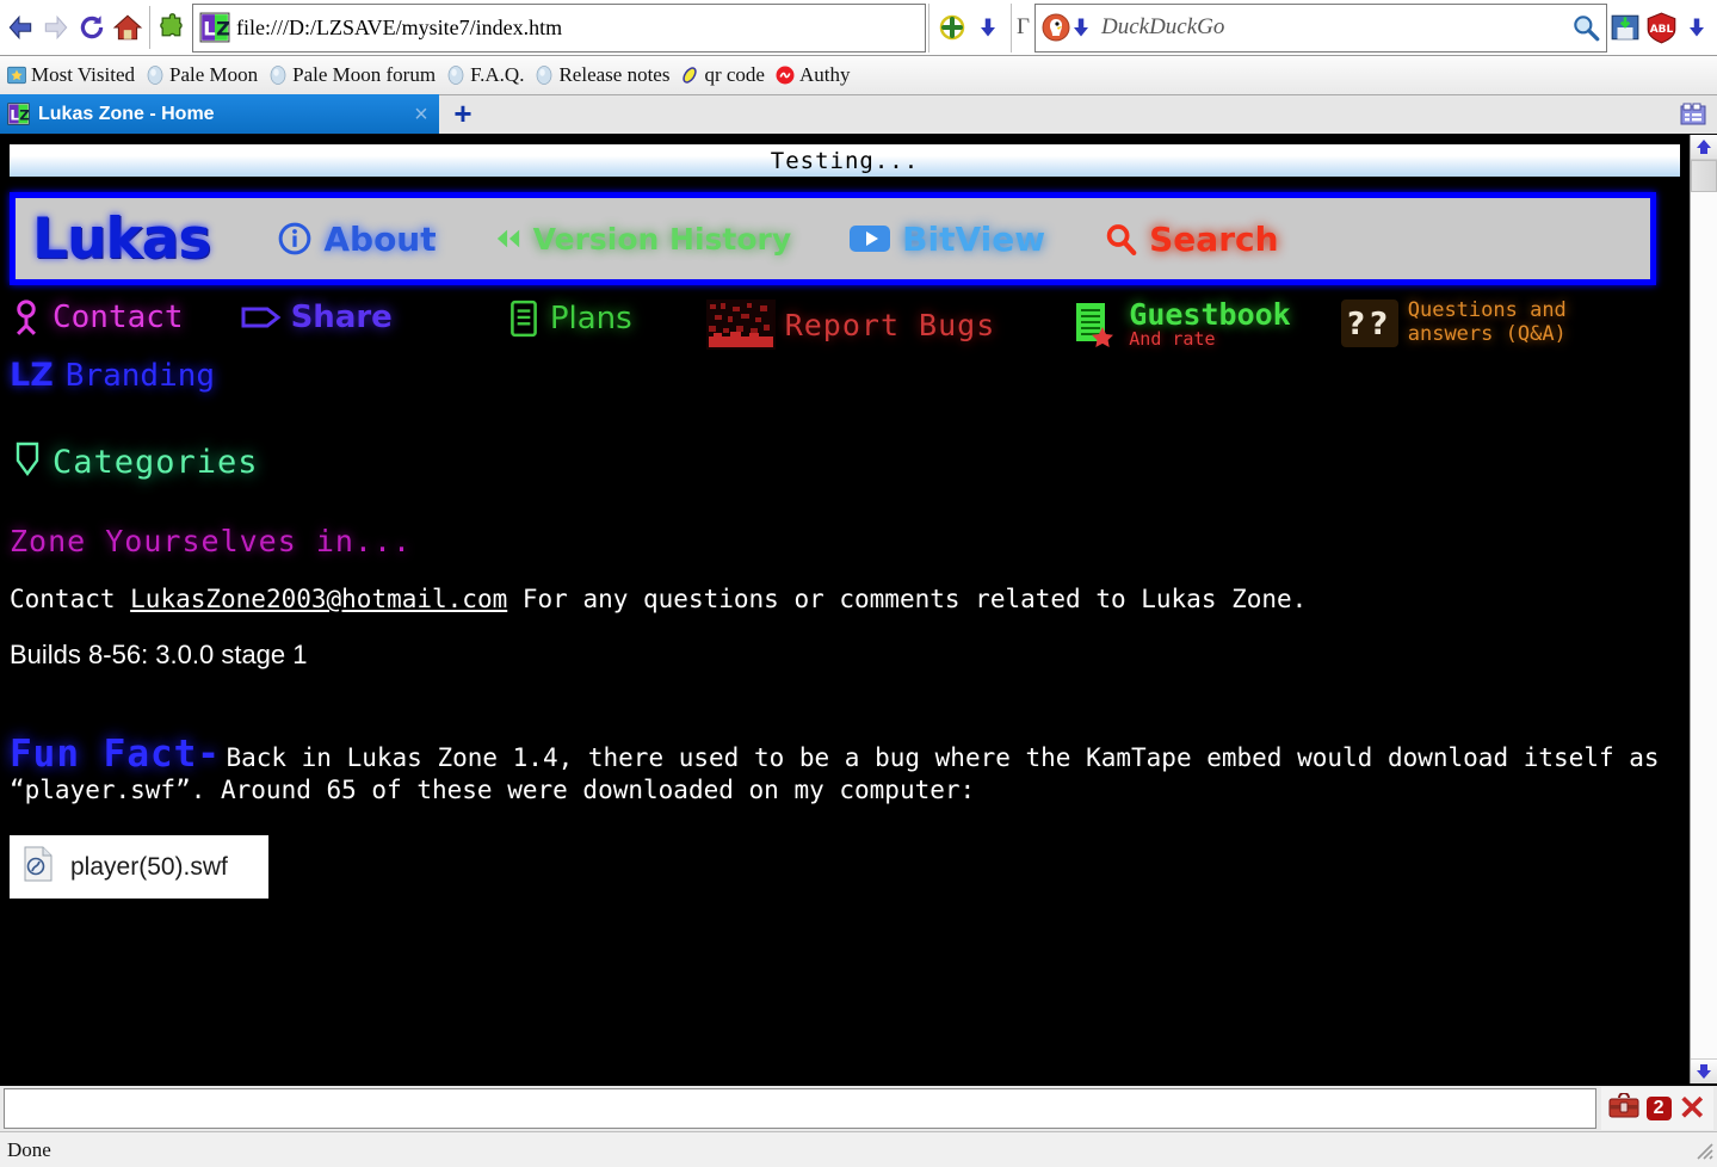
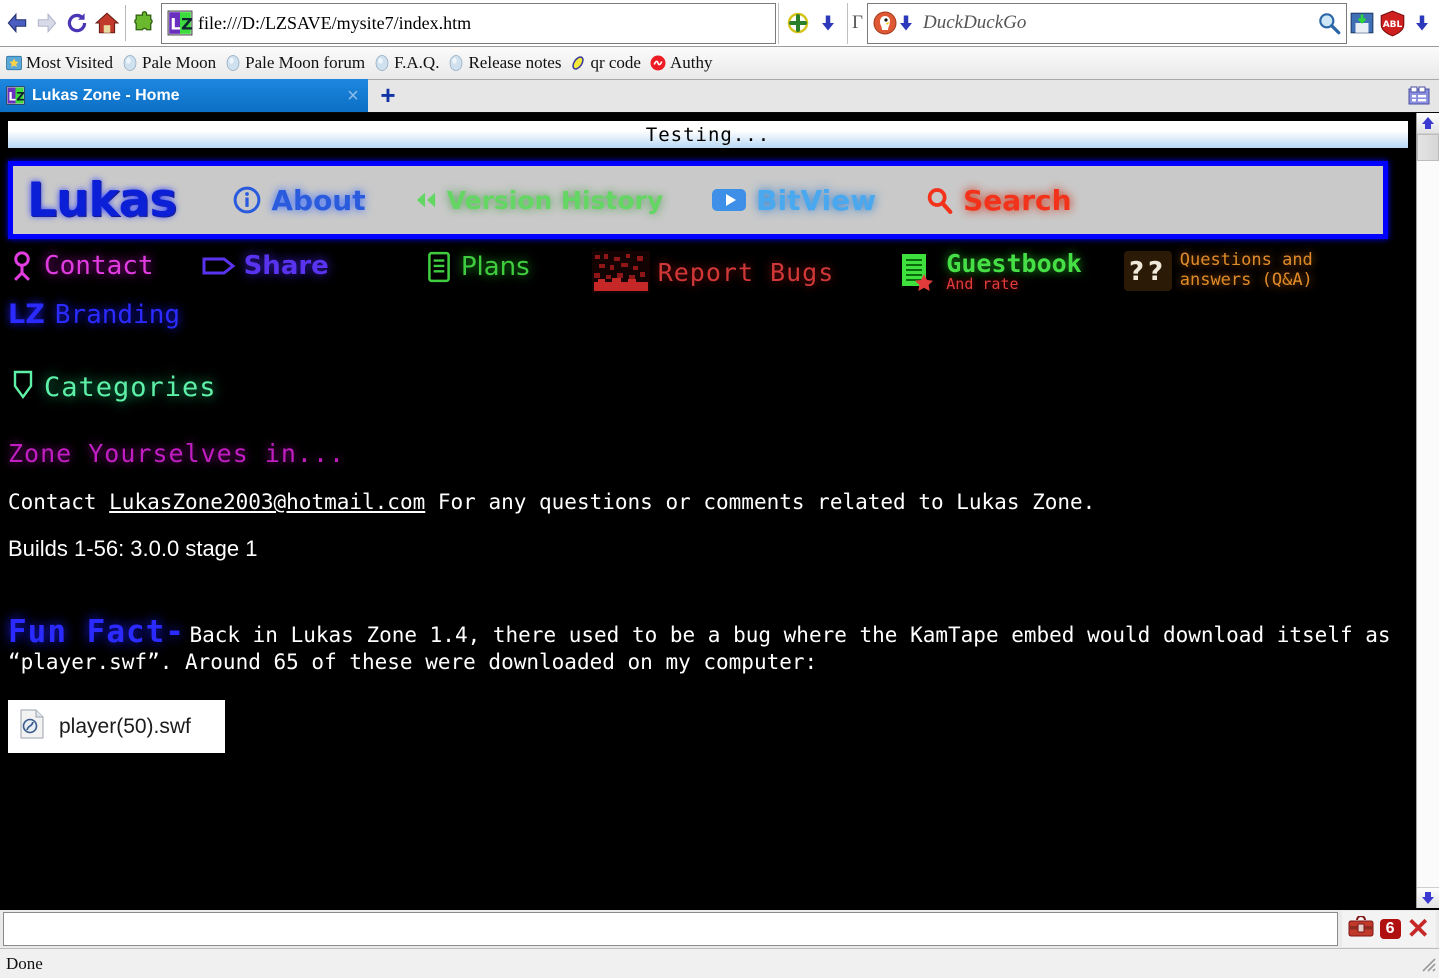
  L
  Z
  file:///D:/LZSAVE/mysite7/index.htm
  Г
  DuckDuckGo
  ABL
  Most Visited
  Pale Moon
  Pale Moon forum
  F.A.Q.
  Release notes
  qr code
  Authy
  L
  Z
  Lukas Zone - Home
  ×
  +
  Testing...
  Lukas
  About
  Version History
  BitView
  Search
  Contact
  Share
  Plans
  Report Bugs
  Guestbook
  And rate
  ?
  ?
  Questions and
  answers (Q&A)
  LZ
  Branding
  Categories
  Zone Yourselves in...
  Contact LukasZone2003@hotmail.com For any questions or comments related to Lukas Zone.
- Builds 8-56: 3.0.0 stage 1
+ Builds 1-56: 3.0.0 stage 1
  Fun Fact- Back in Lukas Zone 1.4, there used to be a bug where the KamTape embed would download itself as “player.swf”. Around 65 of these were downloaded on my computer:
  player(50).swf
- 2
+ 6
  ✕
  Done
